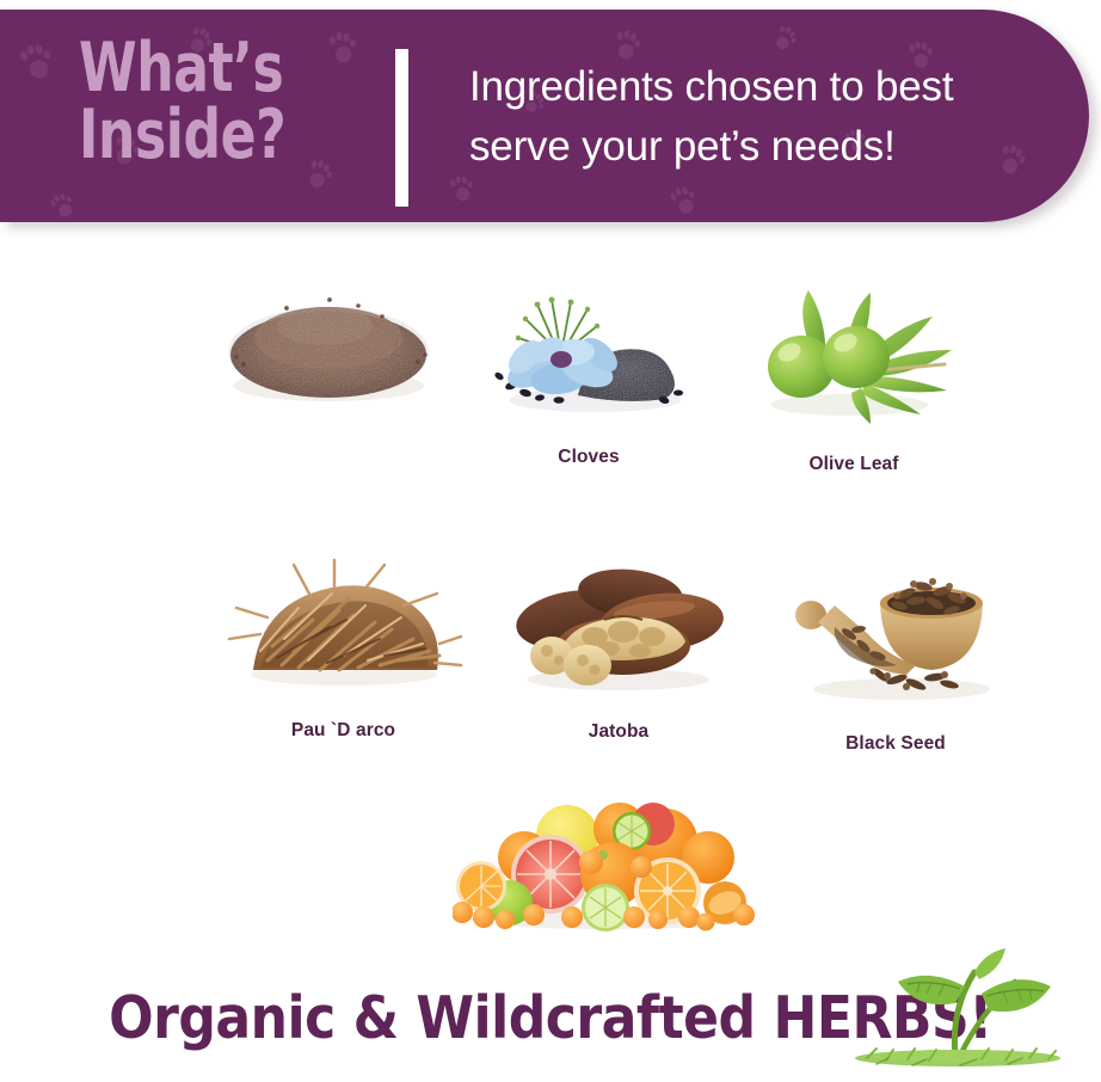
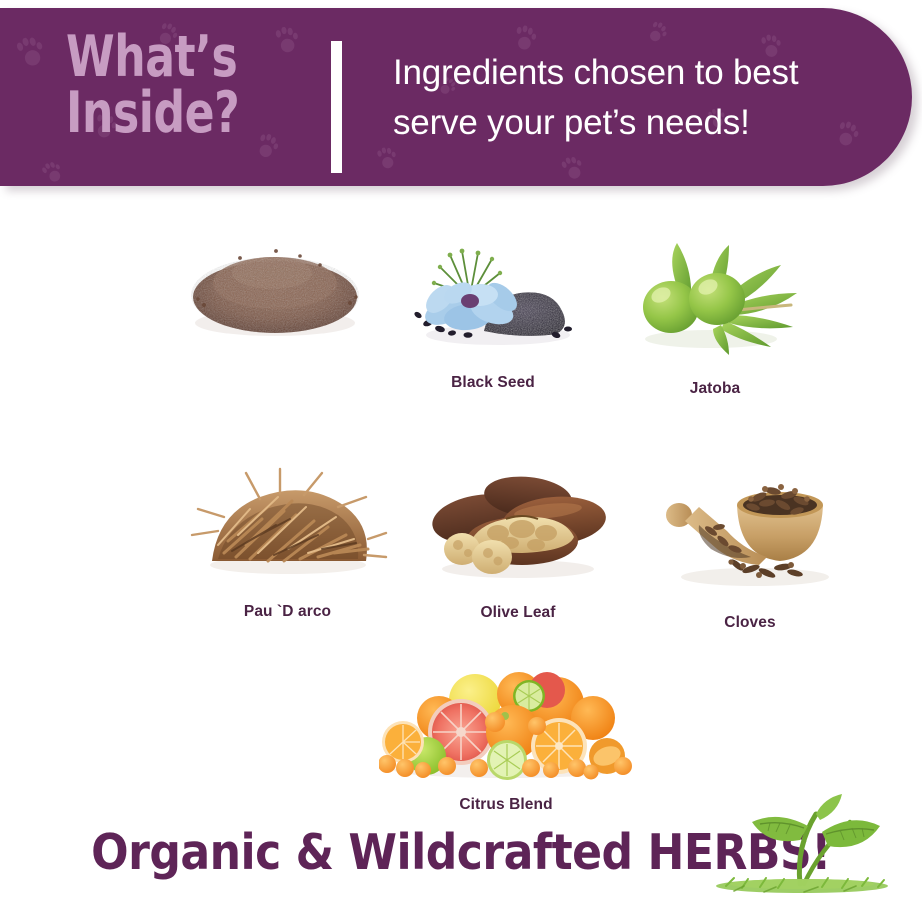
  What’s
  Inside?
  Ingredients chosen to best
  serve your pet’s needs!
- Cloves
+ Black Seed
- Olive Leaf
+ Jatoba
  Pau `D arco
- Jatoba
+ Olive Leaf
- Black Seed
+ Cloves
+ Citrus Blend
  Organic & Wildcrafted HERBS
